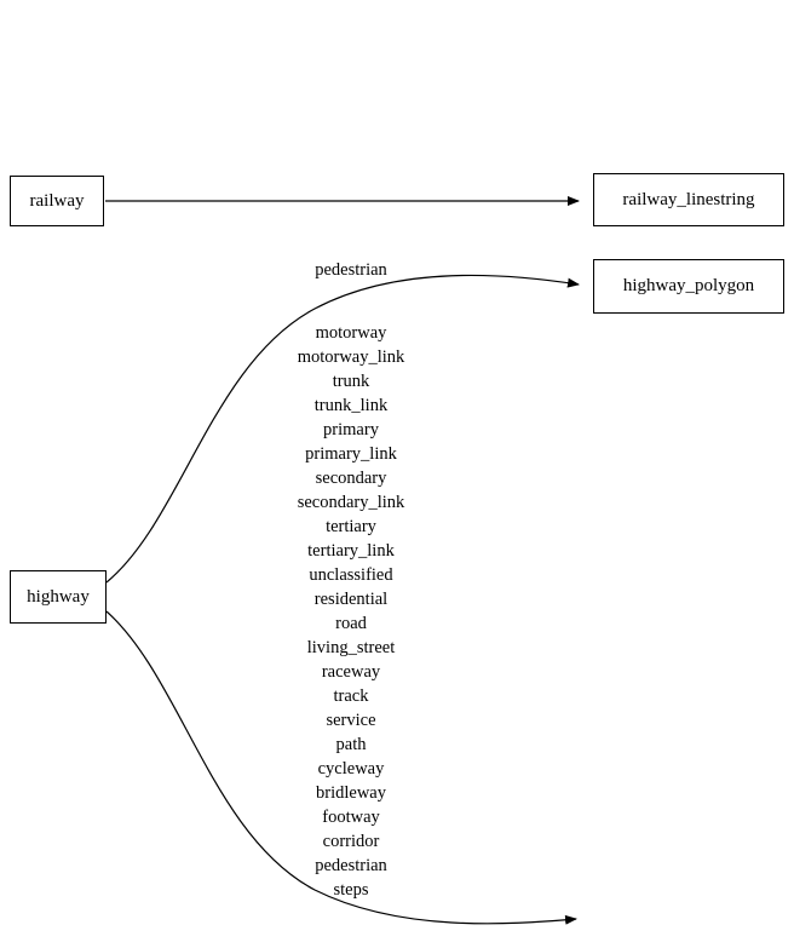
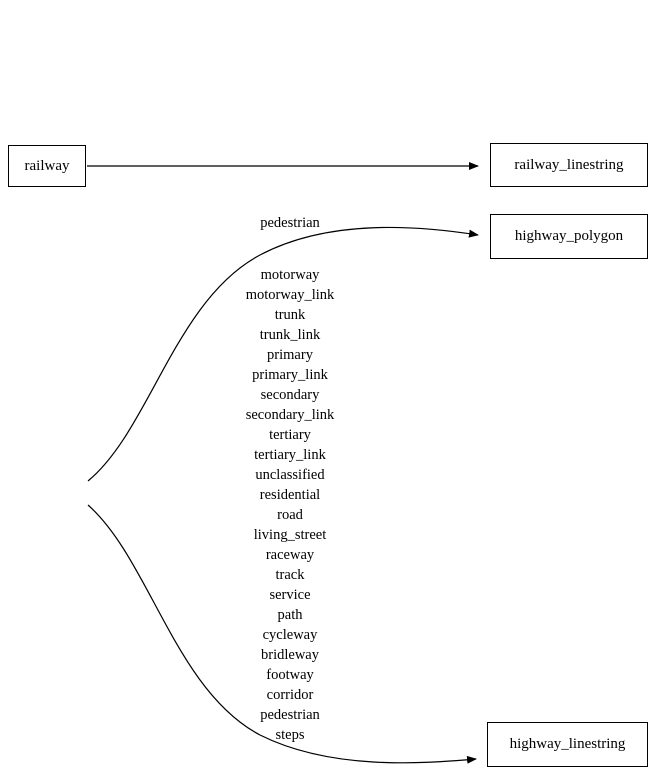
  railway
  railway_linestring
- highway
  highway_polygon
+ highway_linestring
  pedestrian
  motorway
  motorway_link
  trunk
  trunk_link
  primary
  primary_link
  secondary
  secondary_link
  tertiary
  tertiary_link
  unclassified
  residential
  road
  living_street
  raceway
  track
  service
  path
  cycleway
  bridleway
  footway
  corridor
  pedestrian
  steps
